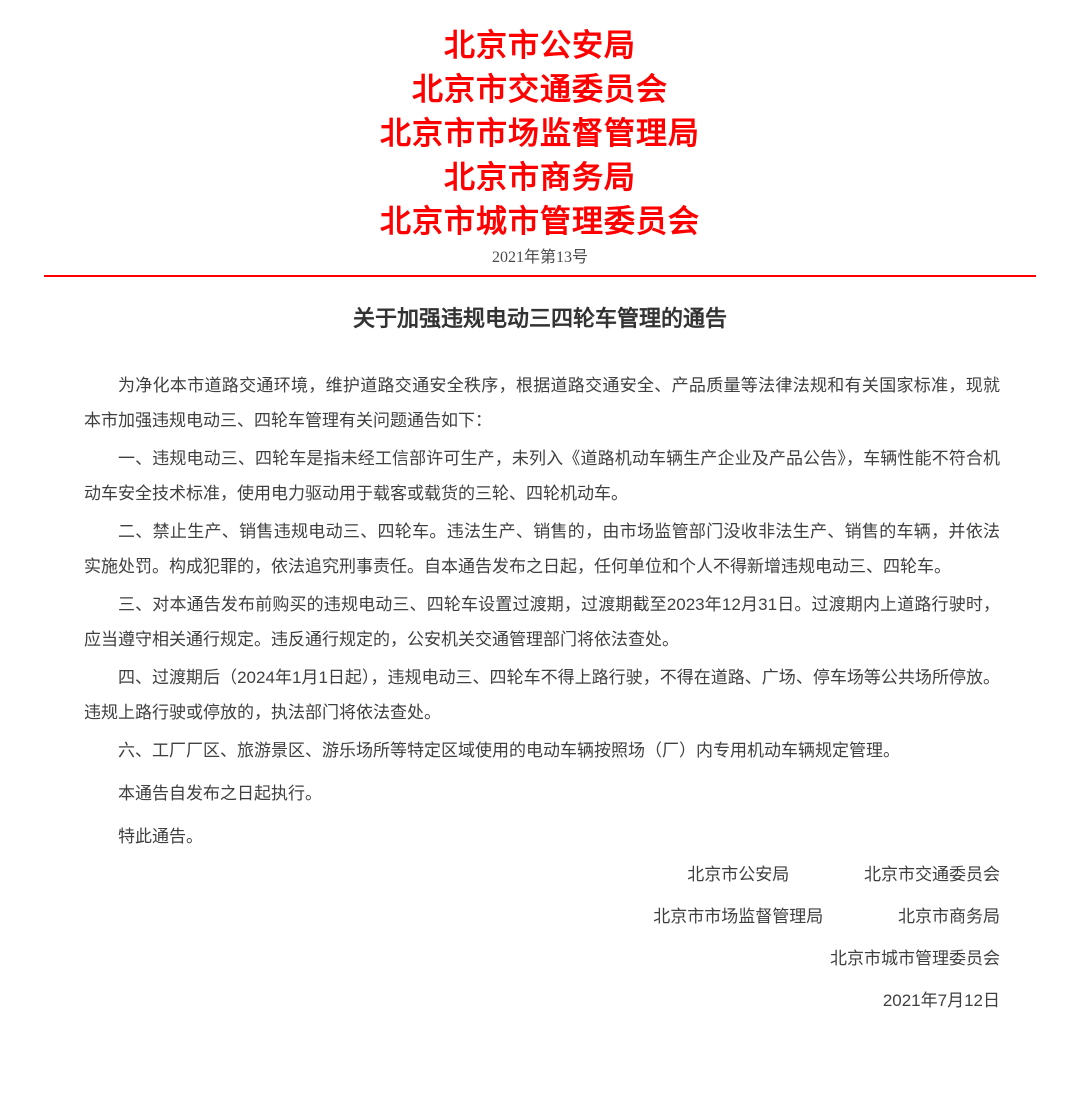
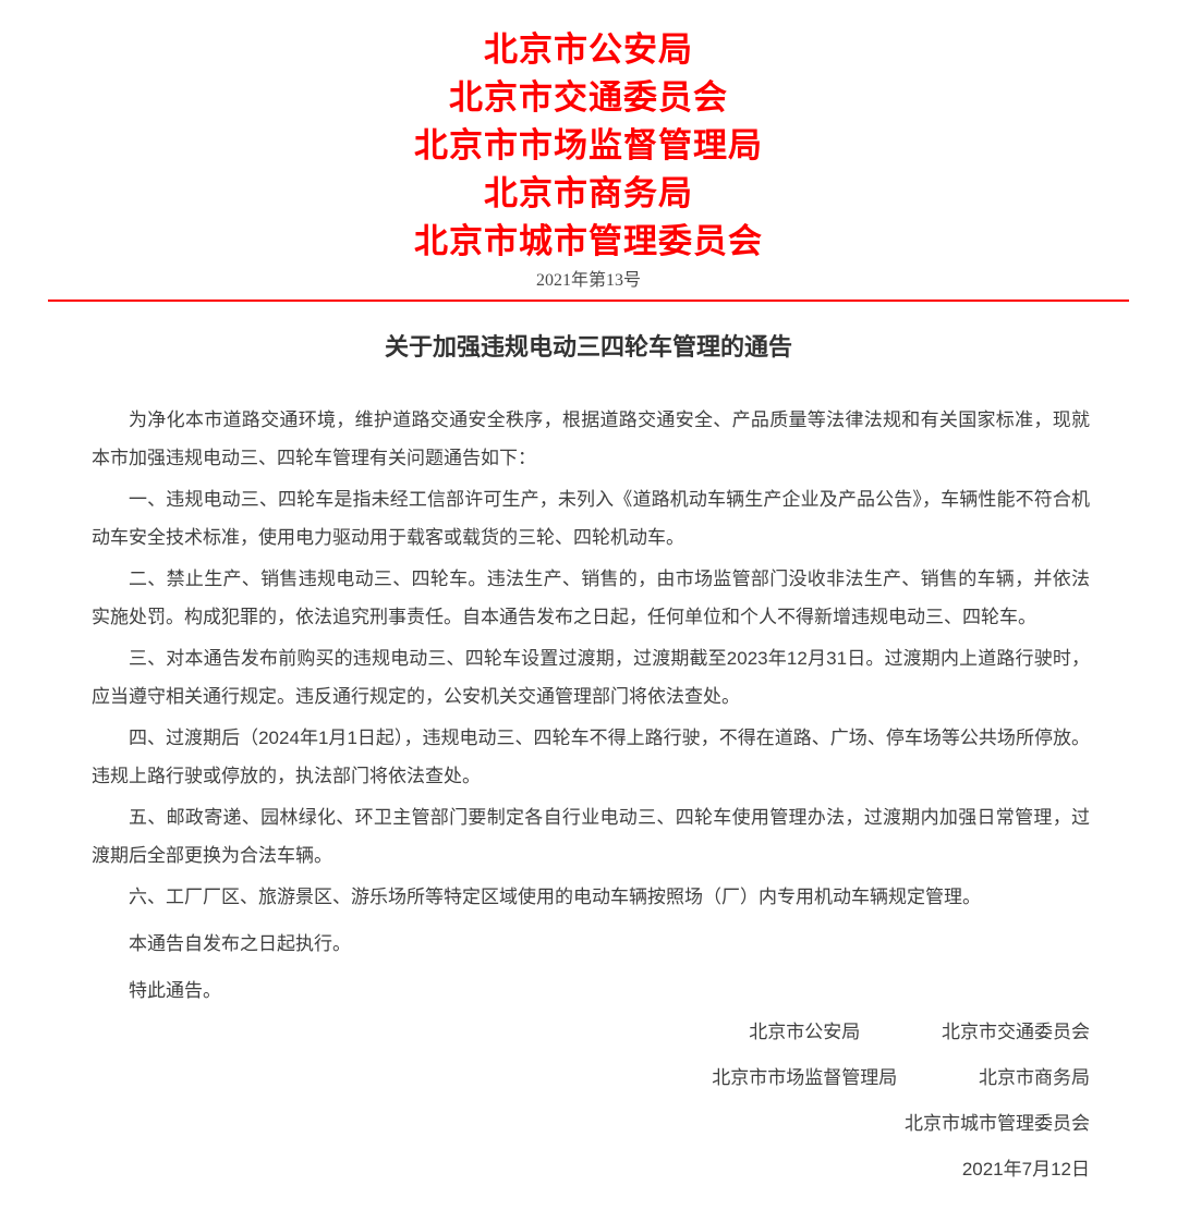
  北京市公安局
  北京市交通委员会
  北京市市场监督管理局
  北京市商务局
  北京市城市管理委员会
  2021年第13号
  关于加强违规电动三四轮车管理的通告
  为净化本市道路交通环境，维护道路交通安全秩序，根据道路交通安全、产品质量等法律法规和有关国家标准，现就本市加强违规电动三、四轮车管理有关问题通告如下：
  一、违规电动三、四轮车是指未经工信部许可生产，未列入《道路机动车辆生产企业及产品公告》，车辆性能不符合机动车安全技术标准，使用电力驱动用于载客或载货的三轮、四轮机动车。
  二、禁止生产、销售违规电动三、四轮车。违法生产、销售的，由市场监管部门没收非法生产、销售的车辆，并依法实施处罚。构成犯罪的，依法追究刑事责任。自本通告发布之日起，任何单位和个人不得新增违规电动三、四轮车。
  三、对本通告发布前购买的违规电动三、四轮车设置过渡期，过渡期截至2023年12月31日。过渡期内上道路行驶时，应当遵守相关通行规定。违反通行规定的，公安机关交通管理部门将依法查处。
  四、过渡期后（2024年1月1日起），违规电动三、四轮车不得上路行驶，不得在道路、广场、停车场等公共场所停放。违规上路行驶或停放的，执法部门将依法查处。
+ 五、邮政寄递、园林绿化、环卫主管部门要制定各自行业电动三、四轮车使用管理办法，过渡期内加强日常管理，过渡期后全部更换为合法车辆。
  六、工厂厂区、旅游景区、游乐场所等特定区域使用的电动车辆按照场（厂）内专用机动车辆规定管理。
  本通告自发布之日起执行。
  特此通告。
  北京市公安局 北京市交通委员会
  北京市市场监督管理局 北京市商务局
  北京市城市管理委员会
  2021年7月12日
